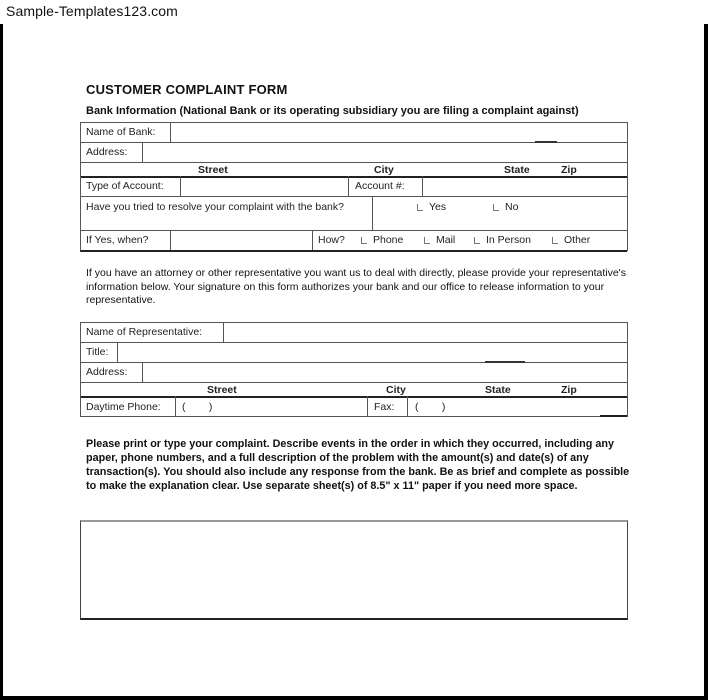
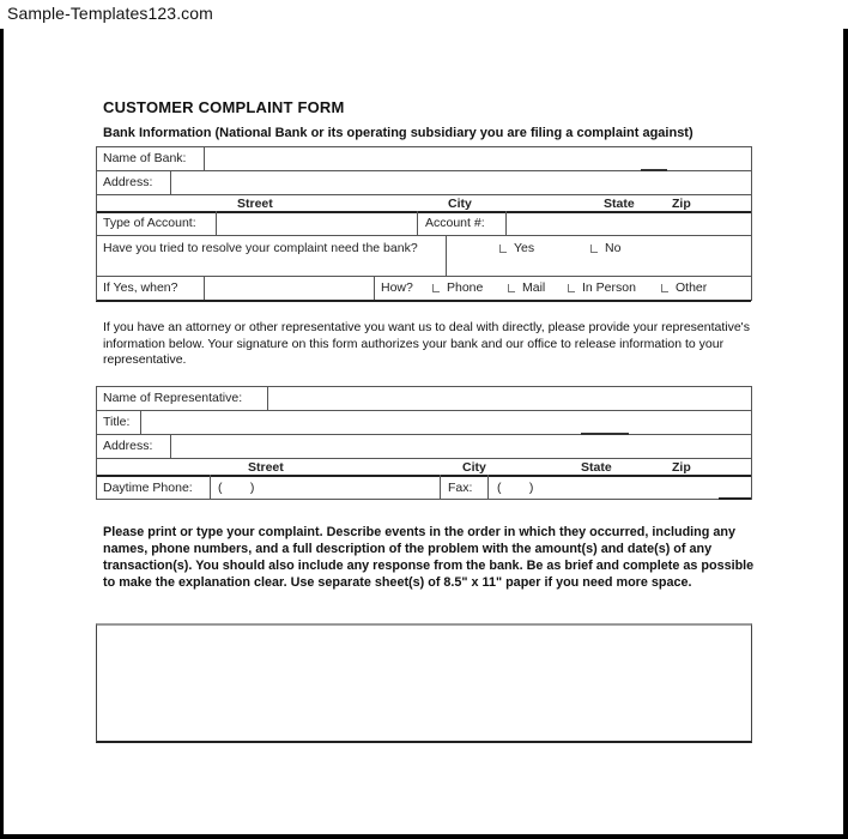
  Sample-Templates123.com
  CUSTOMER COMPLAINT FORM
  Bank Information (National Bank or its operating subsidiary you are filing a complaint against)
  Name of Bank:
  Address:
  Street
  City
  State
  Zip
  Type of Account:
  Account #:
- Have you tried to resolve your complaint with the bank?
+ Have you tried to resolve your complaint need the bank?
  Yes
  No
  If Yes, when?
  How?
  Phone
  Mail
  In Person
  Other
  If you have an attorney or other representative you want us to deal with directly, please provide your representative's information below. Your signature on this form authorizes your bank and our office to release information to your representative.
  Name of Representative:
  Title:
  Address:
  Street
  City
  State
  Zip
  Daytime Phone:
  ( )
  Fax:
  ( )
- Please print or type your complaint. Describe events in the order in which they occurred, including any paper, phone numbers, and a full description of the problem with the amount(s) and date(s) of any transaction(s). You should also include any response from the bank. Be as brief and complete as possible to make the explanation clear. Use separate sheet(s) of 8.5" x 11" paper if you need more space.
+ Please print or type your complaint. Describe events in the order in which they occurred, including any names, phone numbers, and a full description of the problem with the amount(s) and date(s) of any transaction(s). You should also include any response from the bank. Be as brief and complete as possible to make the explanation clear. Use separate sheet(s) of 8.5" x 11" paper if you need more space.
